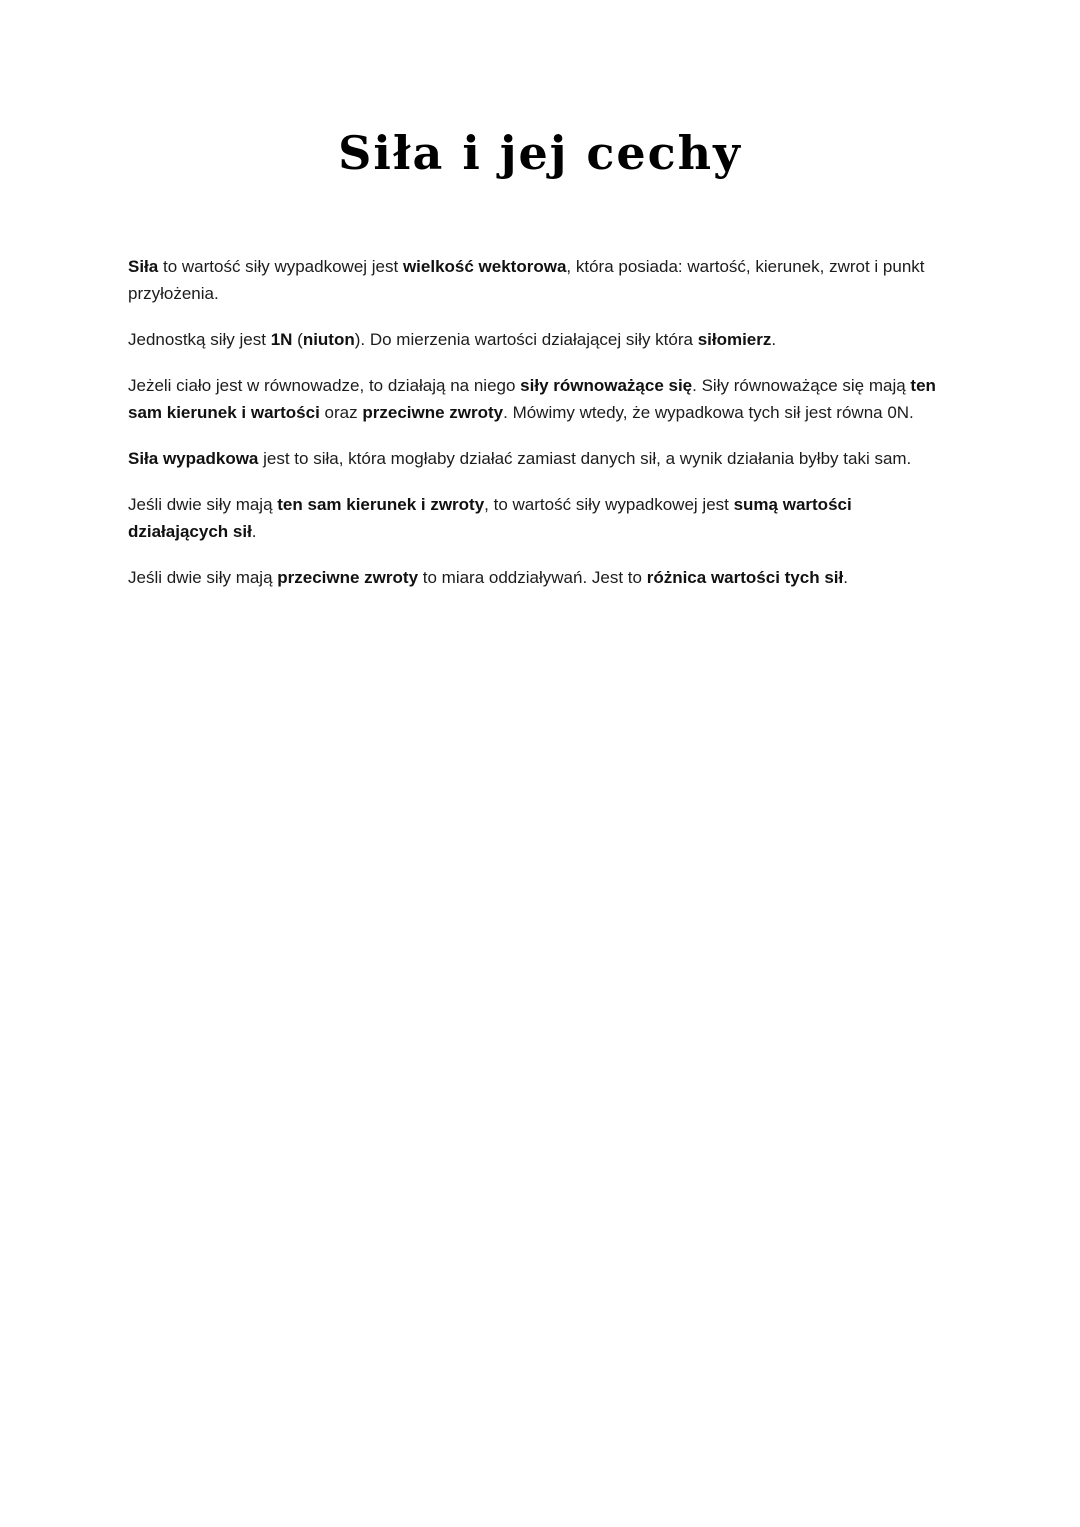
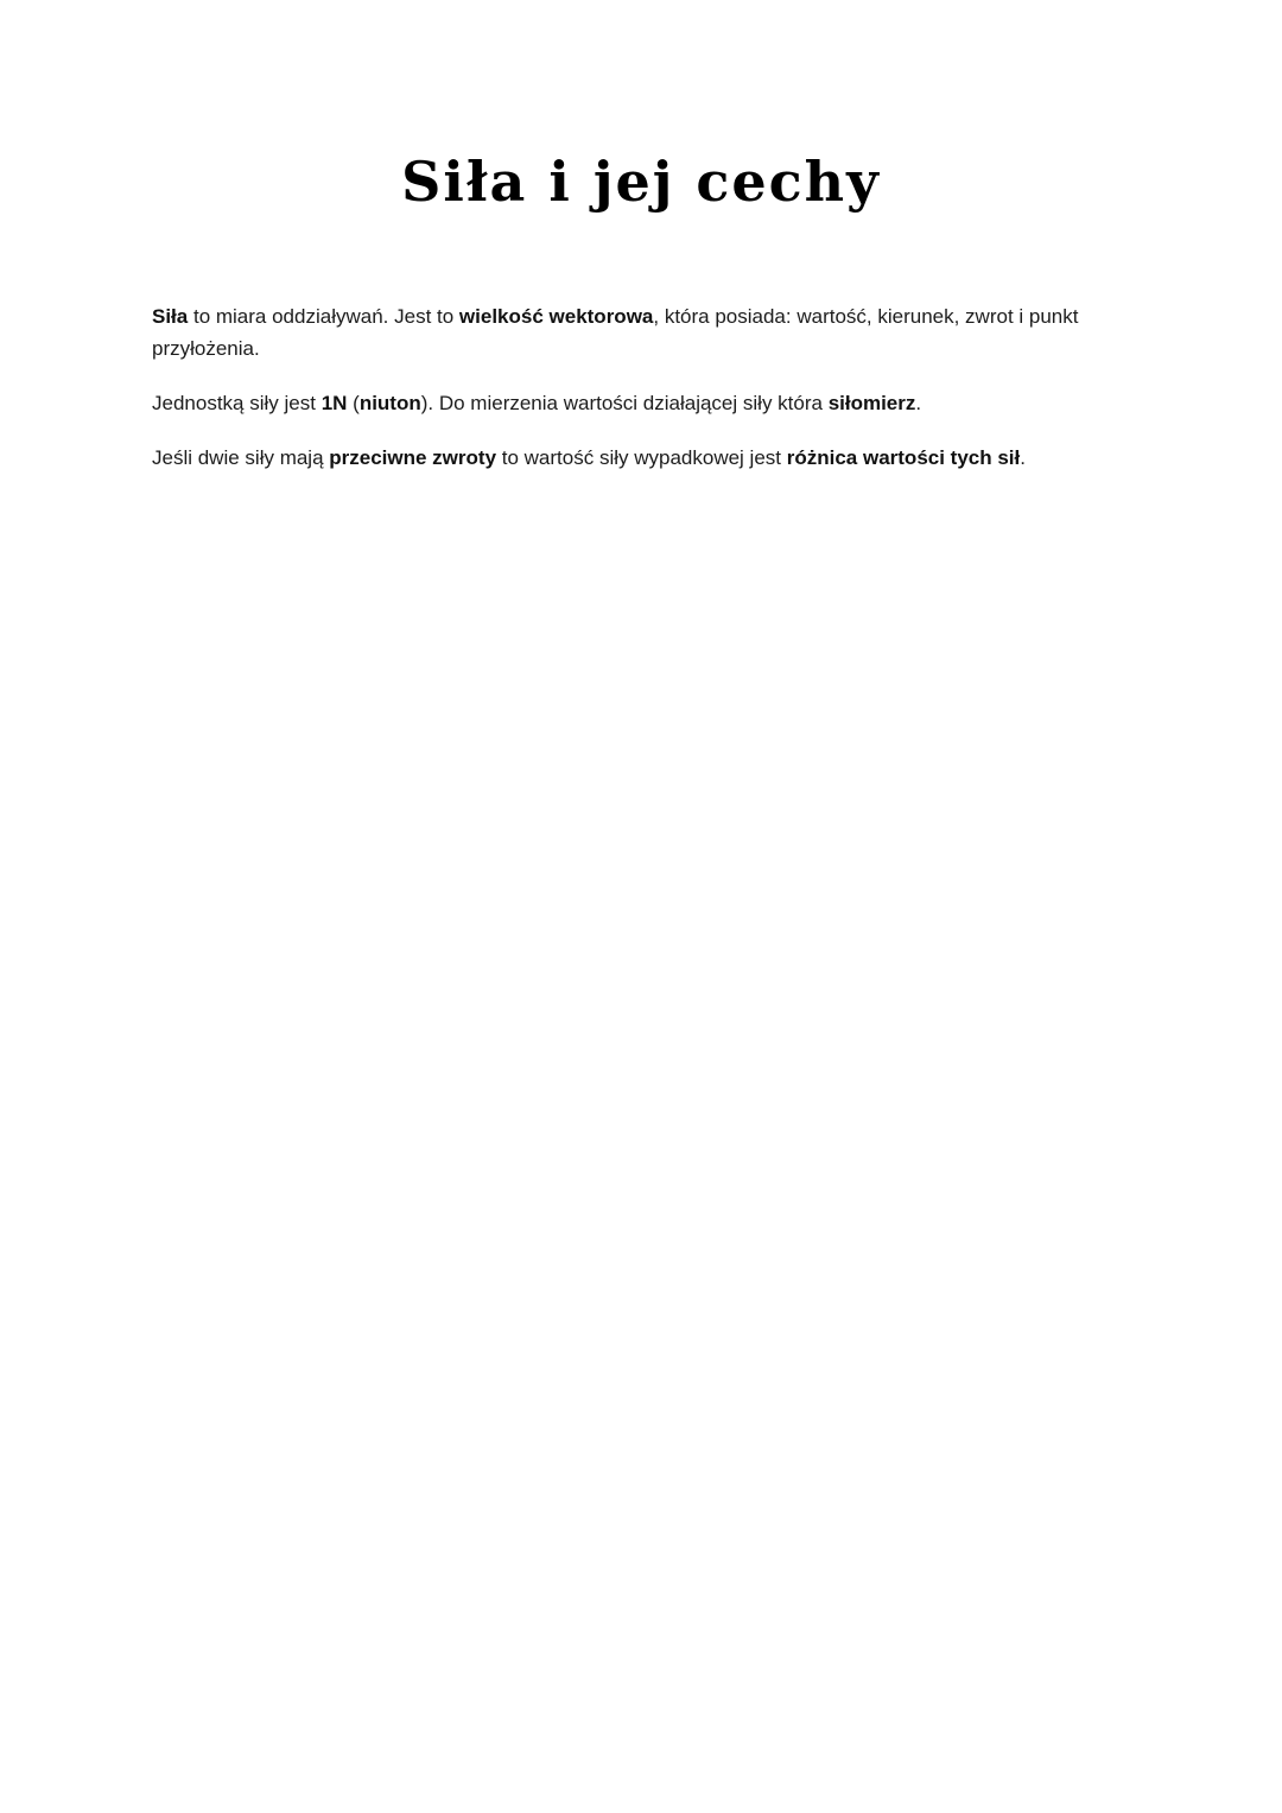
  Siła i jej cechy
- Siła to wartość siły wypadkowej jest wielkość wektorowa, która posiada: wartość, kierunek, zwrot i punkt przyłożenia.
+ Siła to miara oddziaływań. Jest to wielkość wektorowa, która posiada: wartość, kierunek, zwrot i punkt przyłożenia.
  Jednostką siły jest 1N (niuton). Do mierzenia wartości działającej siły która siłomierz.
- Jeżeli ciało jest w równowadze, to działają na niego siły równoważące się. Siły równoważące się mają ten sam kierunek i wartości oraz przeciwne zwroty. Mówimy wtedy, że wypadkowa tych sił jest równa 0N.
- Siła wypadkowa jest to siła, która mogłaby działać zamiast danych sił, a wynik działania byłby taki sam.
- Jeśli dwie siły mają ten sam kierunek i zwroty, to wartość siły wypadkowej jest sumą wartości działających sił.
- Jeśli dwie siły mają przeciwne zwroty to miara oddziaływań. Jest to różnica wartości tych sił.
+ Jeśli dwie siły mają przeciwne zwroty to wartość siły wypadkowej jest różnica wartości tych sił.
